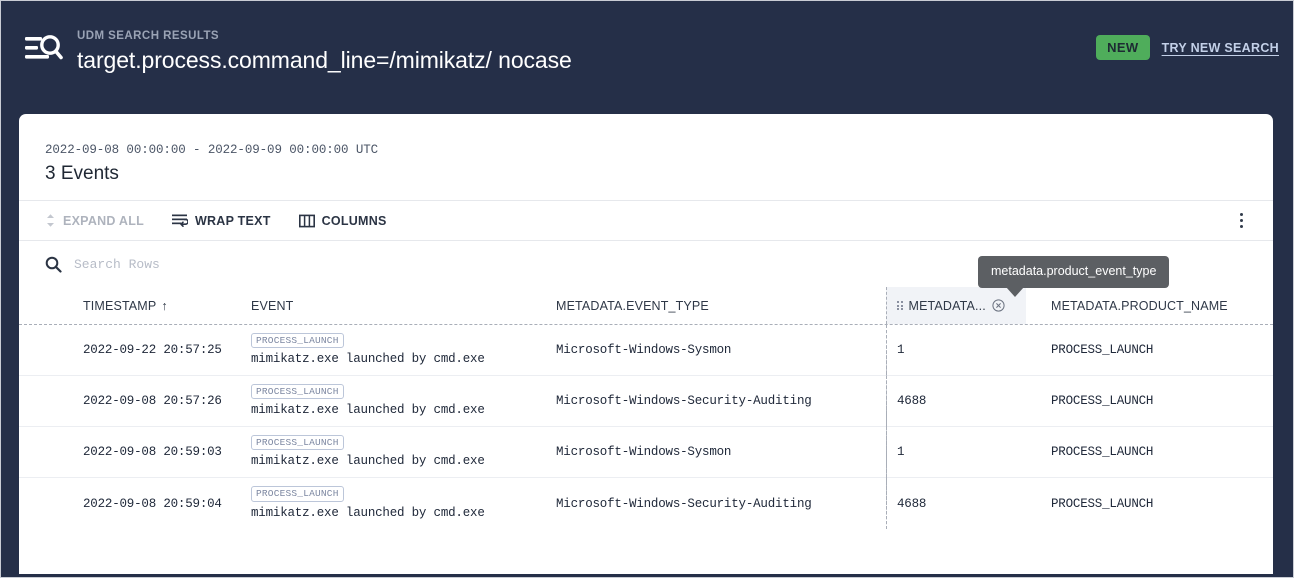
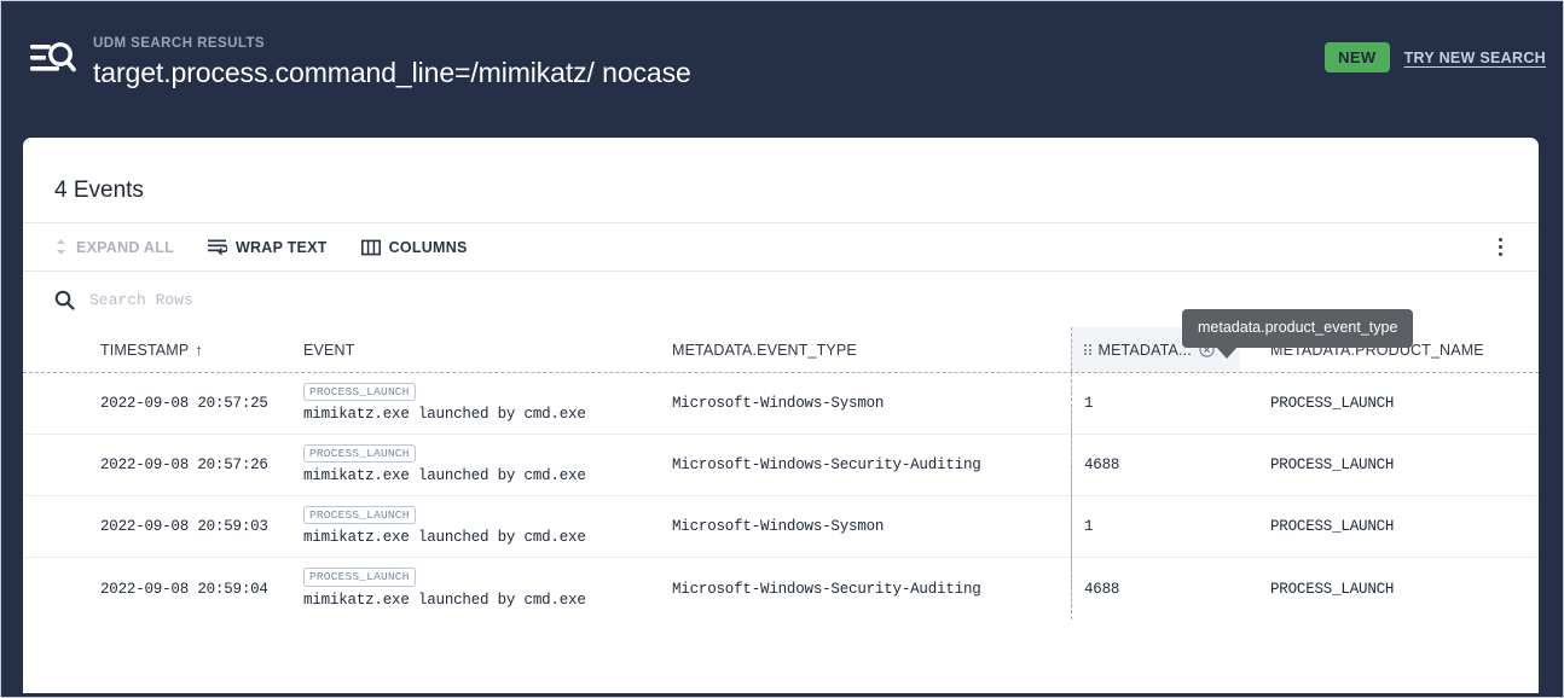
  UDM SEARCH RESULTS
  target.process.command_line=/mimikatz/ nocase
  NEW
  TRY NEW SEARCH
- 2022-09-08 00:00:00 - 2022-09-09 00:00:00 UTC
- 3 Events
+ 4 Events
  EXPAND ALL
  WRAP TEXT
  COLUMNS
  Search Rows
  TIMESTAMP
  ↑
  EVENT
  METADATA.EVENT_TYPE
  METADATA...
  METADATA.PRODUCT_NAME
- 2022-09-22 20:57:25
+ 2022-09-08 20:57:25
  PROCESS_LAUNCH
  mimikatz.exe launched by cmd.exe
  Microsoft-Windows-Sysmon
  1
  PROCESS_LAUNCH
  2022-09-08 20:57:26
  PROCESS_LAUNCH
  mimikatz.exe launched by cmd.exe
  Microsoft-Windows-Security-Auditing
  4688
  PROCESS_LAUNCH
  2022-09-08 20:59:03
  PROCESS_LAUNCH
  mimikatz.exe launched by cmd.exe
  Microsoft-Windows-Sysmon
  1
  PROCESS_LAUNCH
  2022-09-08 20:59:04
  PROCESS_LAUNCH
  mimikatz.exe launched by cmd.exe
  Microsoft-Windows-Security-Auditing
  4688
  PROCESS_LAUNCH
  metadata.product_event_type
